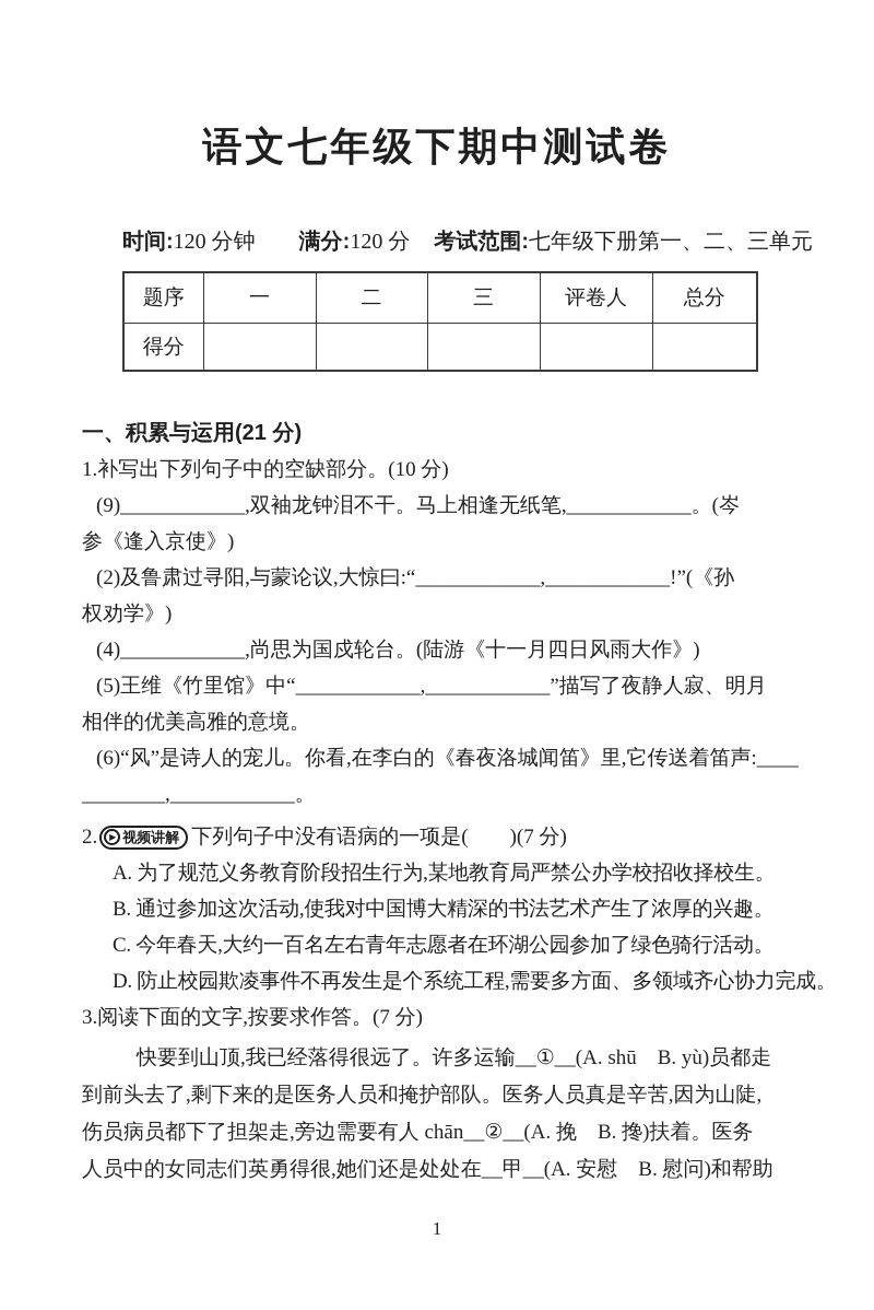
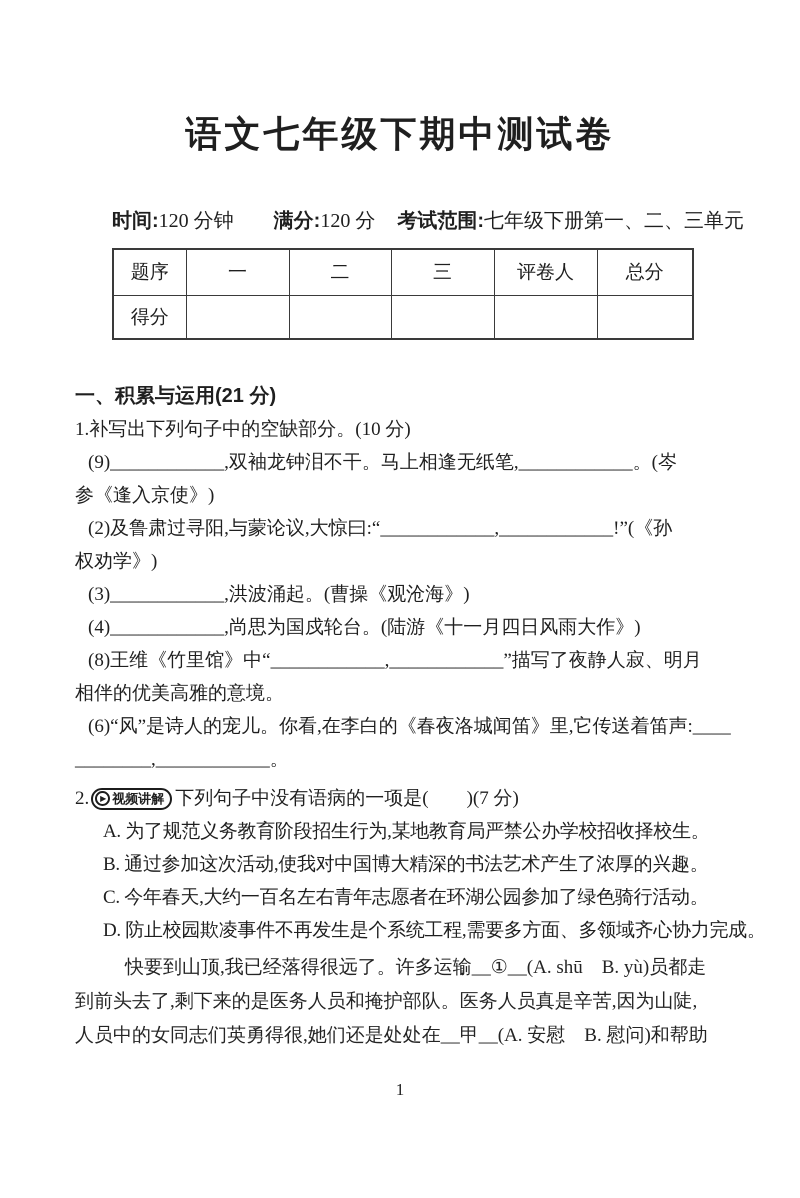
  语文七年级下期中测试卷
  时间:120 分钟 满分:120 分 考试范围:七年级下册第一、二、三单元
  题序	一	二	三	评卷人	总分
  得分
  一、积累与运用(21 分)
  1.补写出下列句子中的空缺部分。(10 分)
  (9)____________,双袖龙钟泪不干。马上相逢无纸笔,____________。(岑
  参《逢入京使》)
  (2)及鲁肃过寻阳,与蒙论议,大惊曰:“____________,____________!”(《孙
  权劝学》)
+ (3)____________,洪波涌起。(曹操《观沧海》)
  (4)____________,尚思为国戍轮台。(陆游《十一月四日风雨大作》)
- (5)王维《竹里馆》中“____________,____________”描写了夜静人寂、明月
+ (8)王维《竹里馆》中“____________,____________”描写了夜静人寂、明月
  相伴的优美高雅的意境。
  (6)“风”是诗人的宠儿。你看,在李白的《春夜洛城闻笛》里,它传送着笛声:____
  ________,____________。
  2.
  ▶
  视频讲解
  下列句子中没有语病的一项是( )(7 分)
  A. 为了规范义务教育阶段招生行为,某地教育局严禁公办学校招收择校生。
  B. 通过参加这次活动,使我对中国博大精深的书法艺术产生了浓厚的兴趣。
  C. 今年春天,大约一百名左右青年志愿者在环湖公园参加了绿色骑行活动。
  D. 防止校园欺凌事件不再发生是个系统工程,需要多方面、多领域齐心协力完成。
- 3.阅读下面的文字,按要求作答。(7 分)
  快要到山顶,我已经落得很远了。许多运输__①__(A. shū B. yù)员都走
  到前头去了,剩下来的是医务人员和掩护部队。医务人员真是辛苦,因为山陡,
- 伤员病员都下了担架走,旁边需要有人 chān__②__(A. 挽 B. 搀)扶着。医务
  人员中的女同志们英勇得很,她们还是处处在__甲__(A. 安慰 B. 慰问)和帮助
  1
